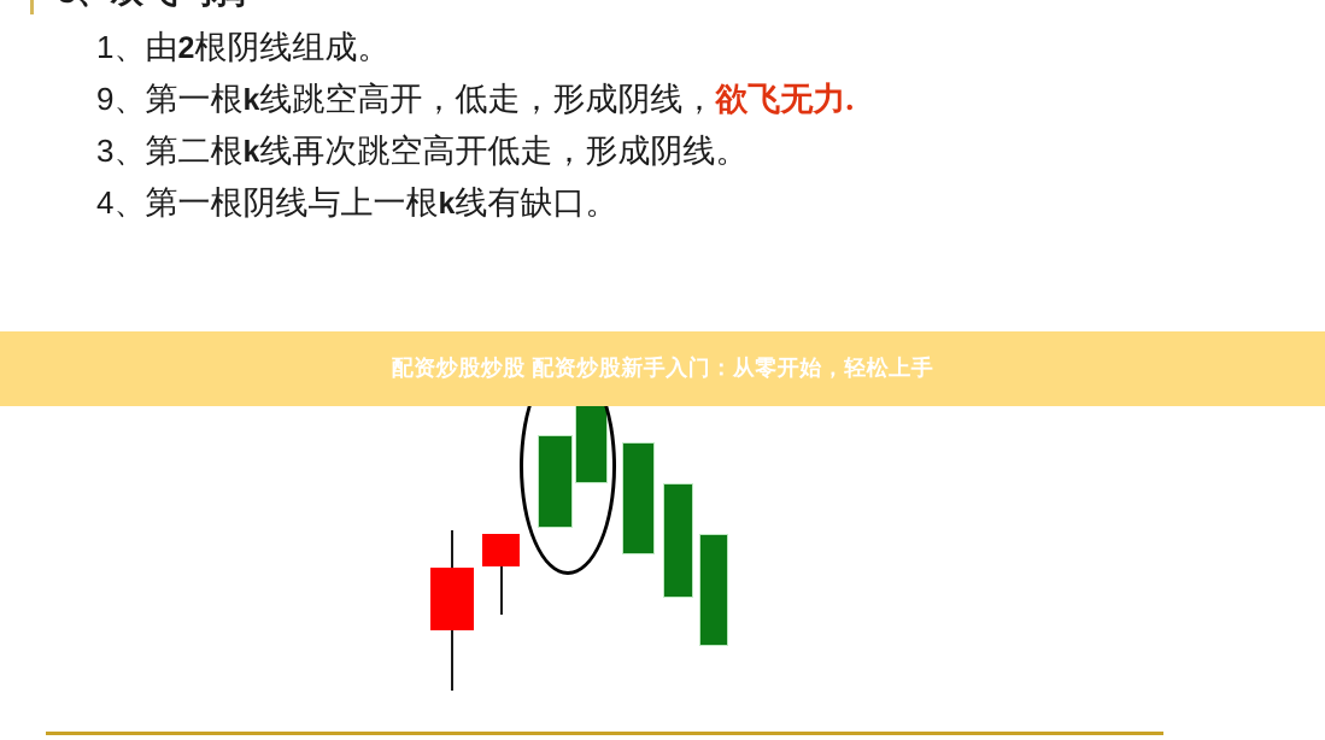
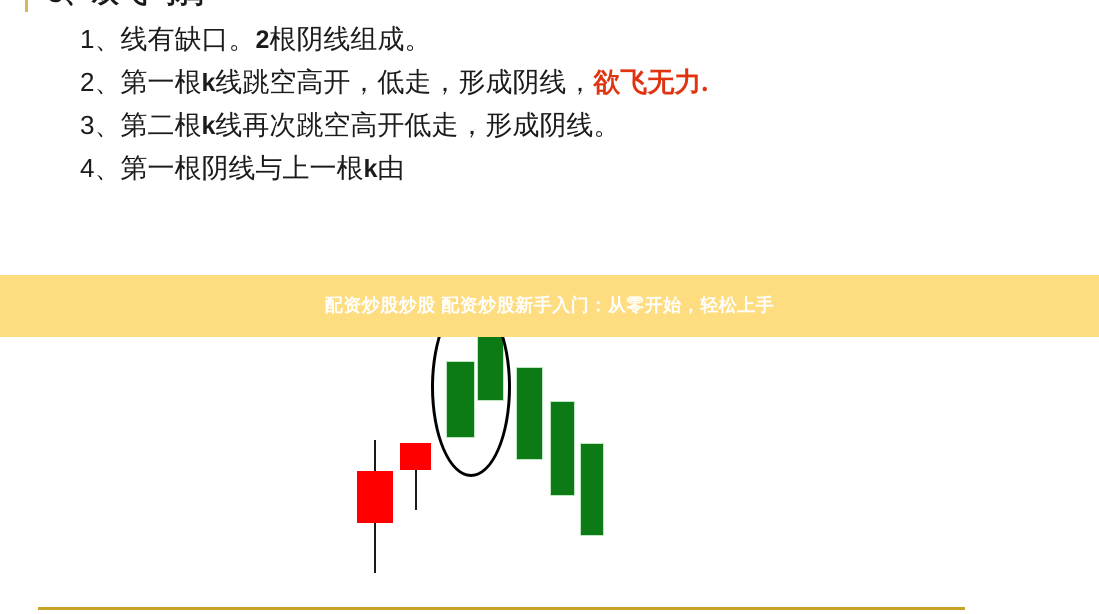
- 1、由2根阴线组成。
+ 1、线有缺口。2根阴线组成。
- 9、第一根k线跳空高开，低走，形成阴线，欲飞无力.
+ 2、第一根k线跳空高开，低走，形成阴线，欲飞无力.
  3、第二根k线再次跳空高开低走，形成阴线。
- 4、第一根阴线与上一根k线有缺口。
+ 4、第一根阴线与上一根k由
  配资炒股炒股 配资炒股新手入门：从零开始，轻松上手
